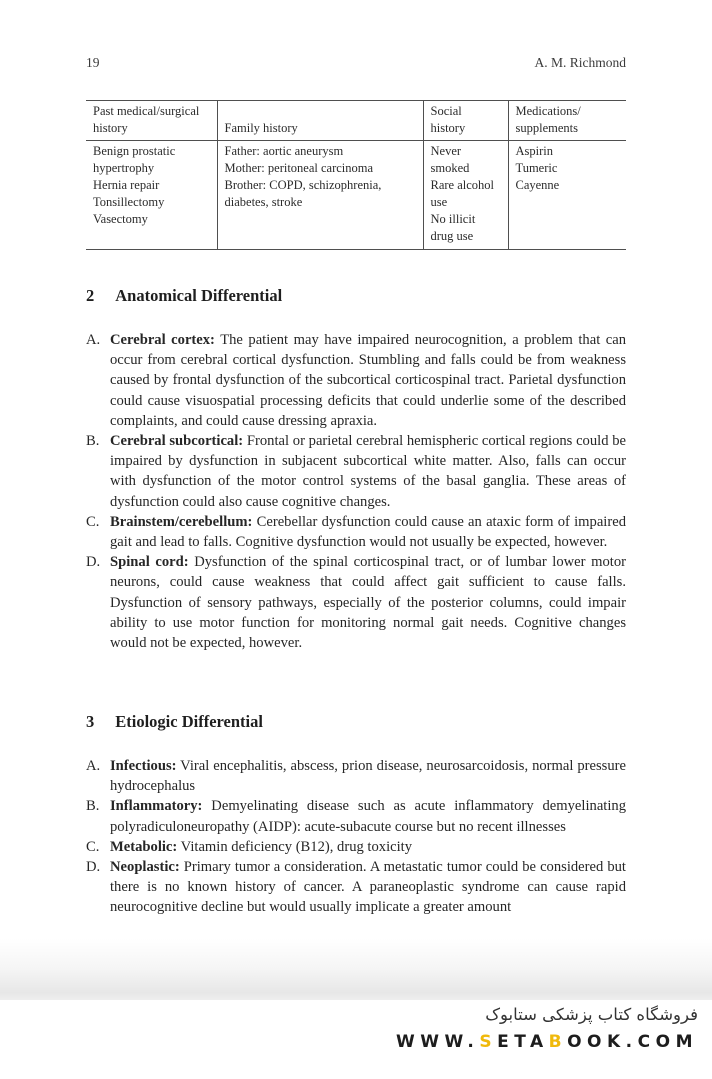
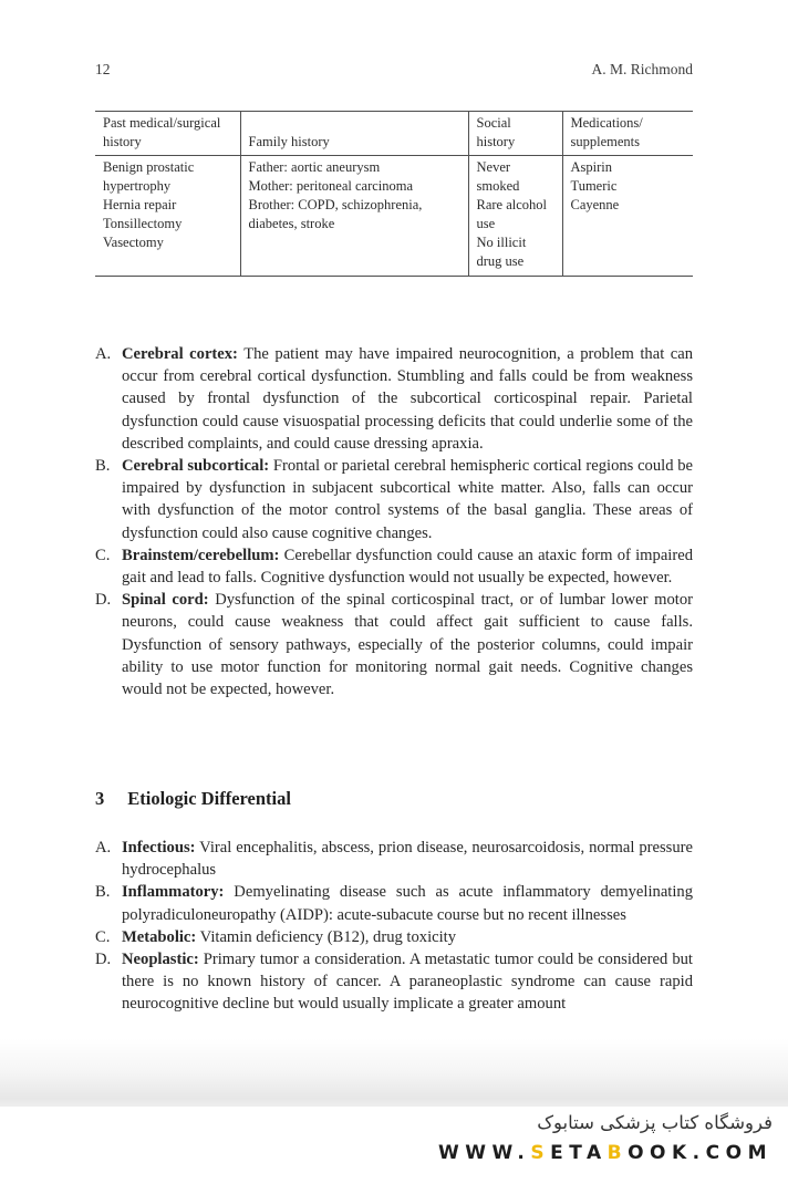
- 19
+ 12
  A. M. Richmond
  Past medical/surgical history	Family history	Social history	Medications/ supplements
  Benign prostatic hypertrophy Hernia repair Tonsillectomy Vasectomy	Father: aortic aneurysm Mother: peritoneal carcinoma Brother: COPD, schizophrenia, diabetes, stroke	Never smoked Rare alcohol use No illicit drug use	Aspirin Tumeric Cayenne
- 2
- Anatomical Differential
  A.
- Cerebral cortex: The patient may have impaired neurocognition, a problem that can occur from cerebral cortical dysfunction. Stumbling and falls could be from weakness caused by frontal dysfunction of the subcortical corticospinal tract. Parietal dysfunction could cause visuospatial processing deficits that could underlie some of the described complaints, and could cause dressing apraxia.
+ Cerebral cortex: The patient may have impaired neurocognition, a problem that can occur from cerebral cortical dysfunction. Stumbling and falls could be from weakness caused by frontal dysfunction of the subcortical corticospinal repair. Parietal dysfunction could cause visuospatial processing deficits that could underlie some of the described complaints, and could cause dressing apraxia.
  B.
  Cerebral subcortical: Frontal or parietal cerebral hemispheric cortical regions could be impaired by dysfunction in subjacent subcortical white matter. Also, falls can occur with dysfunction of the motor control systems of the basal ganglia. These areas of dysfunction could also cause cognitive changes.
  C.
  Brainstem/cerebellum: Cerebellar dysfunction could cause an ataxic form of impaired gait and lead to falls. Cognitive dysfunction would not usually be expected, however.
  D.
  Spinal cord: Dysfunction of the spinal corticospinal tract, or of lumbar lower motor neurons, could cause weakness that could affect gait sufficient to cause falls. Dysfunction of sensory pathways, especially of the posterior columns, could impair ability to use motor function for monitoring normal gait needs. Cognitive changes would not be expected, however.
  3
  Etiologic Differential
  A.
  Infectious: Viral encephalitis, abscess, prion disease, neurosarcoidosis, normal pressure hydrocephalus
  B.
  Inflammatory: Demyelinating disease such as acute inflammatory demyelinating polyradiculoneuropathy (AIDP): acute-subacute course but no recent illnesses
  C.
  Metabolic: Vitamin deficiency (B12), drug toxicity
  D.
  Neoplastic: Primary tumor a consideration. A metastatic tumor could be considered but there is no known history of cancer. A paraneoplastic syndrome can cause rapid neurocognitive decline but would usually implicate a greater amount
  فروشگاه کتاب پزشکی ستابوک
  WWW.SETABOOK.COM
